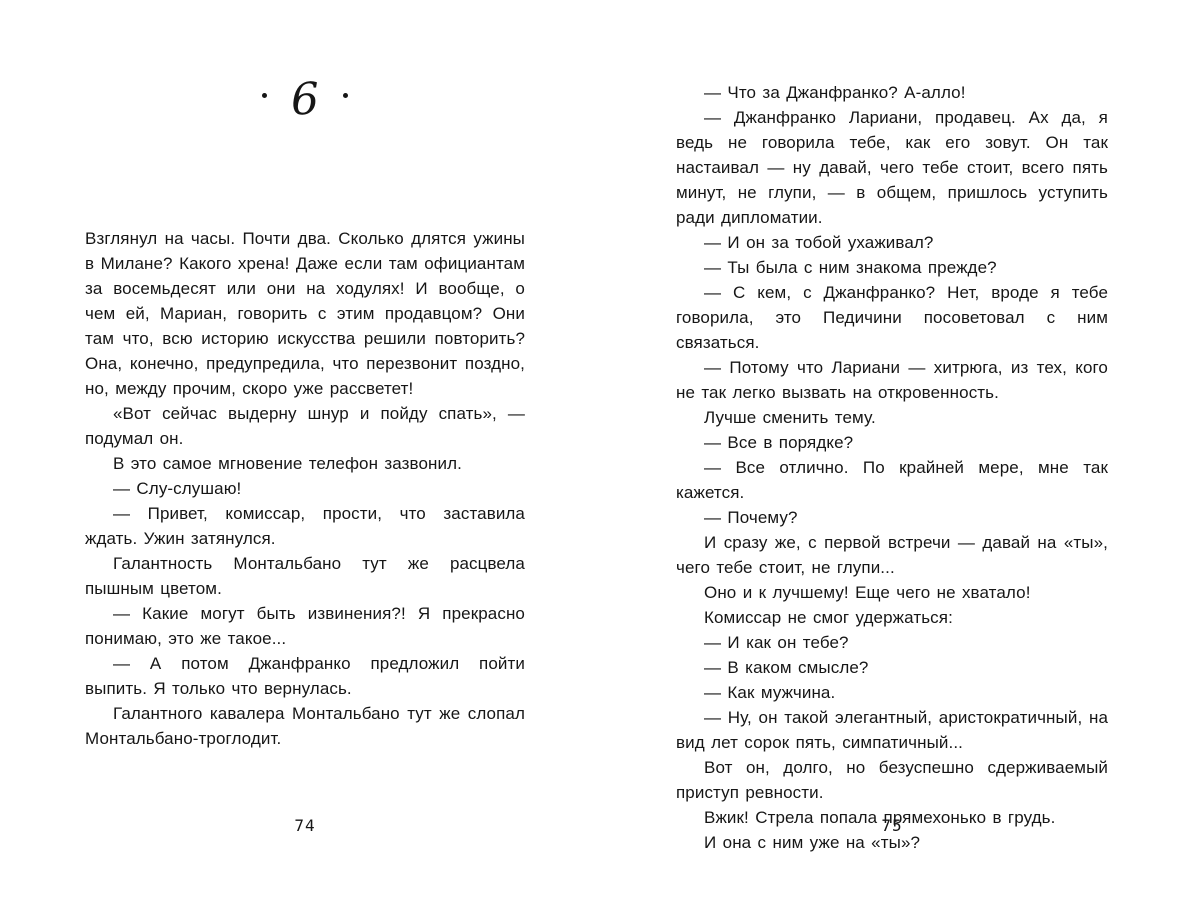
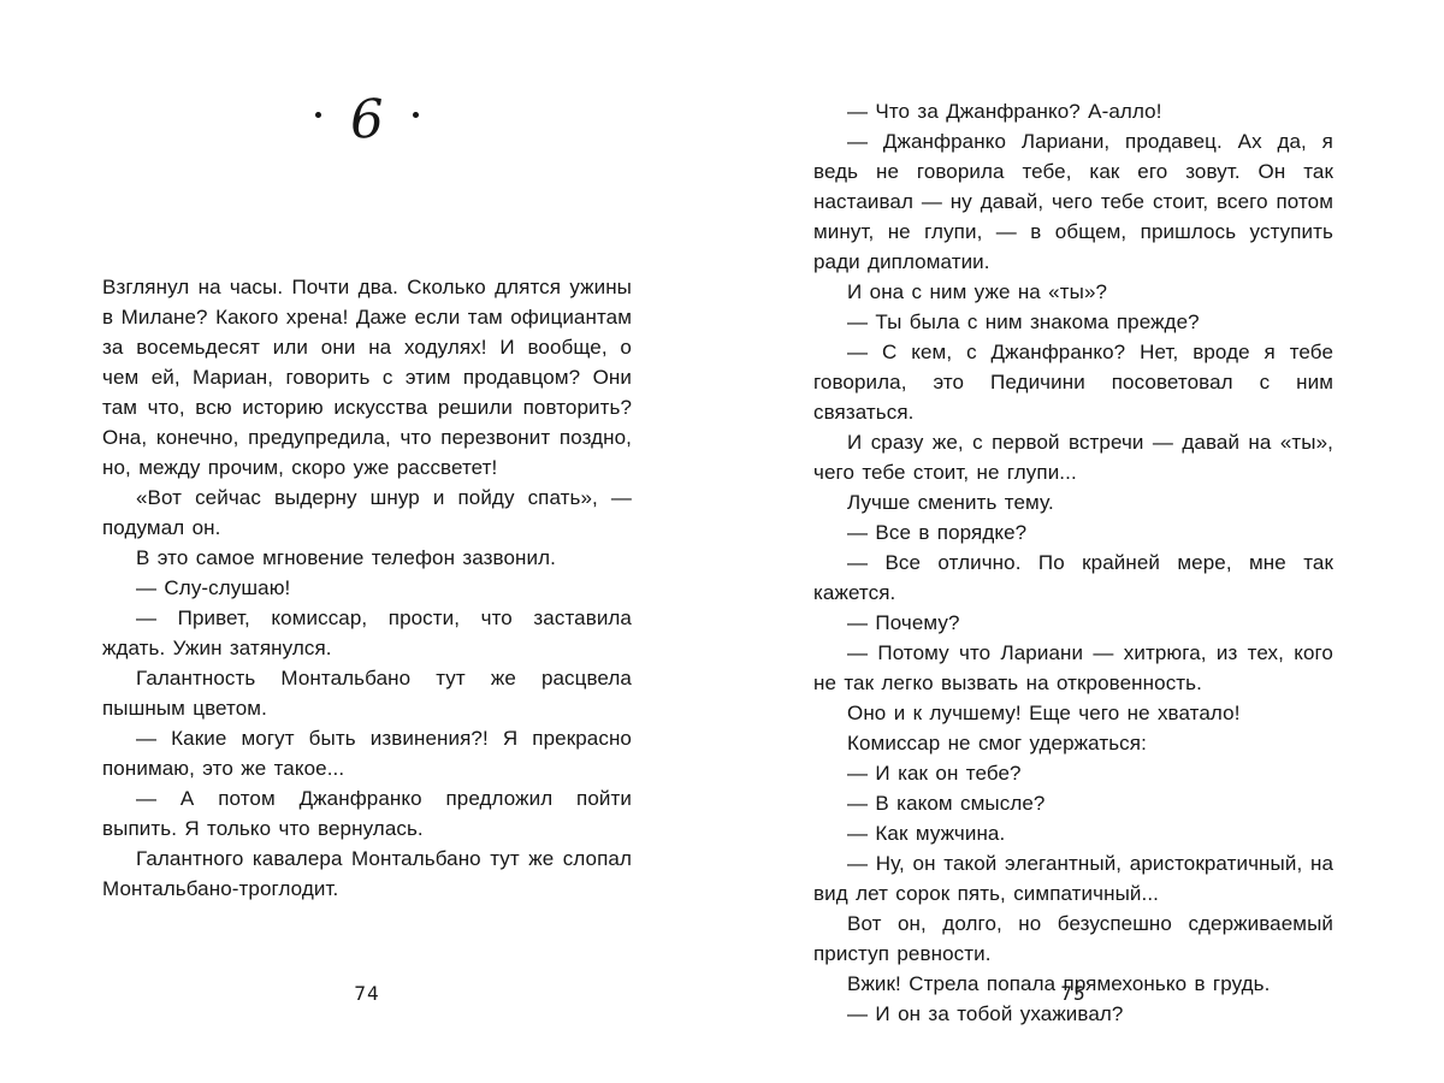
  Взглянул на часы. Почти два. Сколько длятся ужины в Милане? Какого хрена! Даже если там официантам за восемьдесят или они на ходулях! И вообще, о чем ей, Мариан, говорить с этим продавцом? Они там что, всю историю искусства решили повторить? Она, конечно, предупредила, что перезвонит поздно, но, между прочим, скоро уже рассветет!
  «Вот сейчас выдерну шнур и пойду спать», — подумал он.
  В это самое мгновение телефон зазвонил.
  — Слу-слушаю!
  — Привет, комиссар, прости, что заставила ждать. Ужин затянулся.
  Галантность Монтальбано тут же расцвела пышным цветом.
  — Какие могут быть извинения?! Я прекрасно понимаю, это же такое...
  — А потом Джанфранко предложил пойти выпить. Я только что вернулась.
  Галантного кавалера Монтальбано тут же слопал Монтальбано-троглодит.
  74
  — Что за Джанфранко? А-алло!
- — Джанфранко Лариани, продавец. Ах да, я ведь не говорила тебе, как его зовут. Он так настаивал — ну давай, чего тебе стоит, всего пять минут, не глупи, — в общем, пришлось уступить ради дипломатии.
+ — Джанфранко Лариани, продавец. Ах да, я ведь не говорила тебе, как его зовут. Он так настаивал — ну давай, чего тебе стоит, всего потом минут, не глупи, — в общем, пришлось уступить ради дипломатии.
- — И он за тобой ухаживал?
+ И она с ним уже на «ты»?
  — Ты была с ним знакома прежде?
  — С кем, с Джанфранко? Нет, вроде я тебе говорила, это Педичини посоветовал с ним связаться.
- — Потому что Лариани — хитрюга, из тех, кого не так легко вызвать на откровенность.
+ И сразу же, с первой встречи — давай на «ты», чего тебе стоит, не глупи...
  Лучше сменить тему.
  — Все в порядке?
  — Все отлично. По крайней мере, мне так кажется.
  — Почему?
- И сразу же, с первой встречи — давай на «ты», чего тебе стоит, не глупи...
+ — Потому что Лариани — хитрюга, из тех, кого не так легко вызвать на откровенность.
  Оно и к лучшему! Еще чего не хватало!
  Комиссар не смог удержаться:
  — И как он тебе?
  — В каком смысле?
  — Как мужчина.
  — Ну, он такой элегантный, аристократичный, на вид лет сорок пять, симпатичный...
  Вот он, долго, но безуспешно сдерживаемый приступ ревности.
  Вжик! Стрела попала прямехонько в грудь.
- И она с ним уже на «ты»?
+ — И он за тобой ухаживал?
  75
